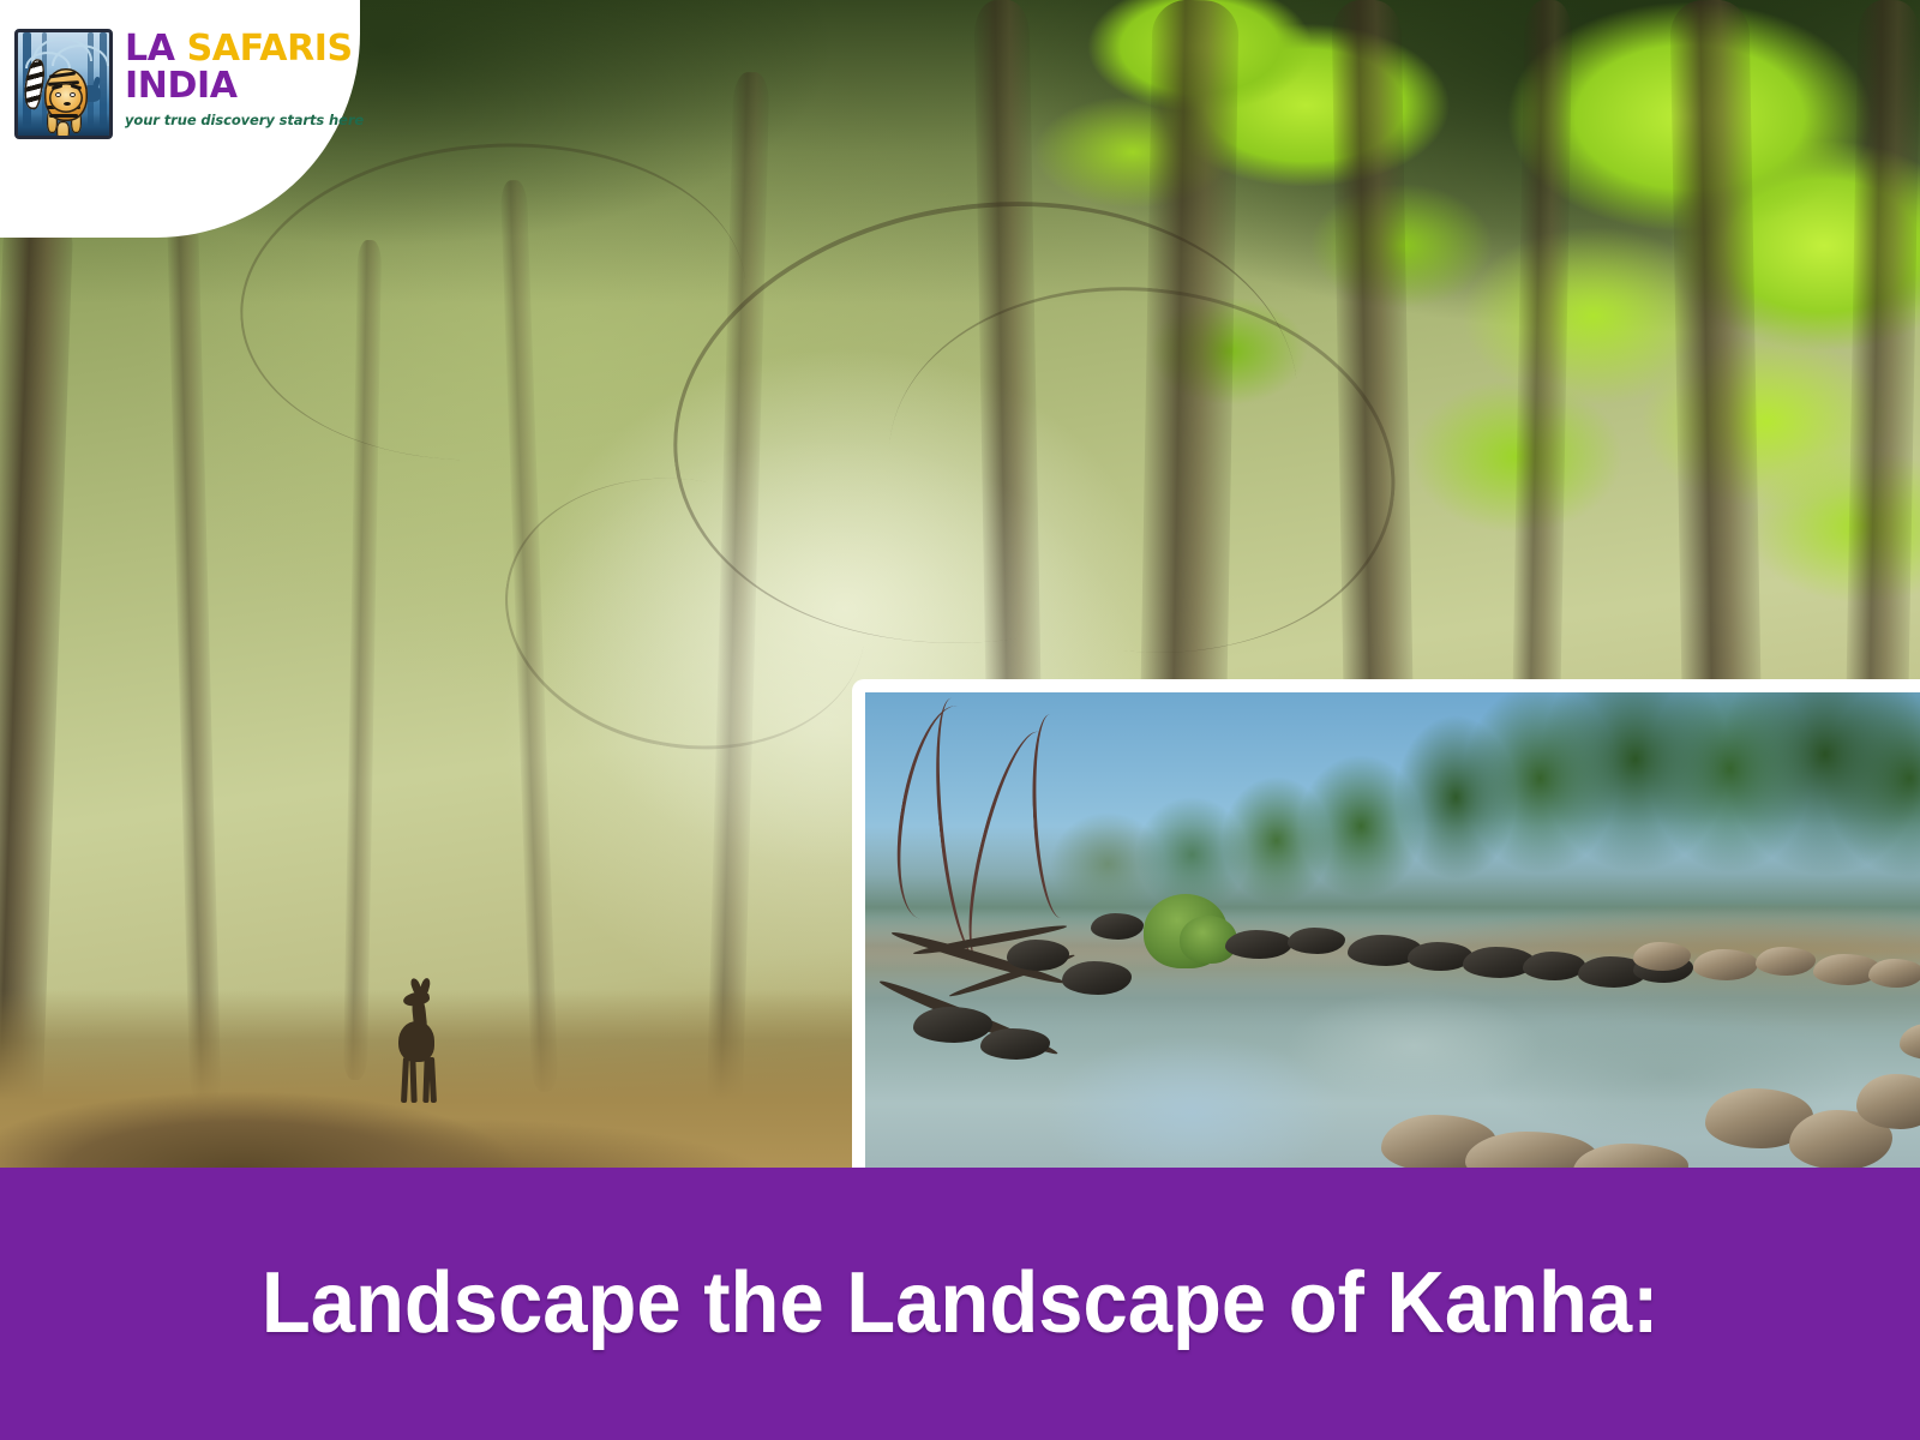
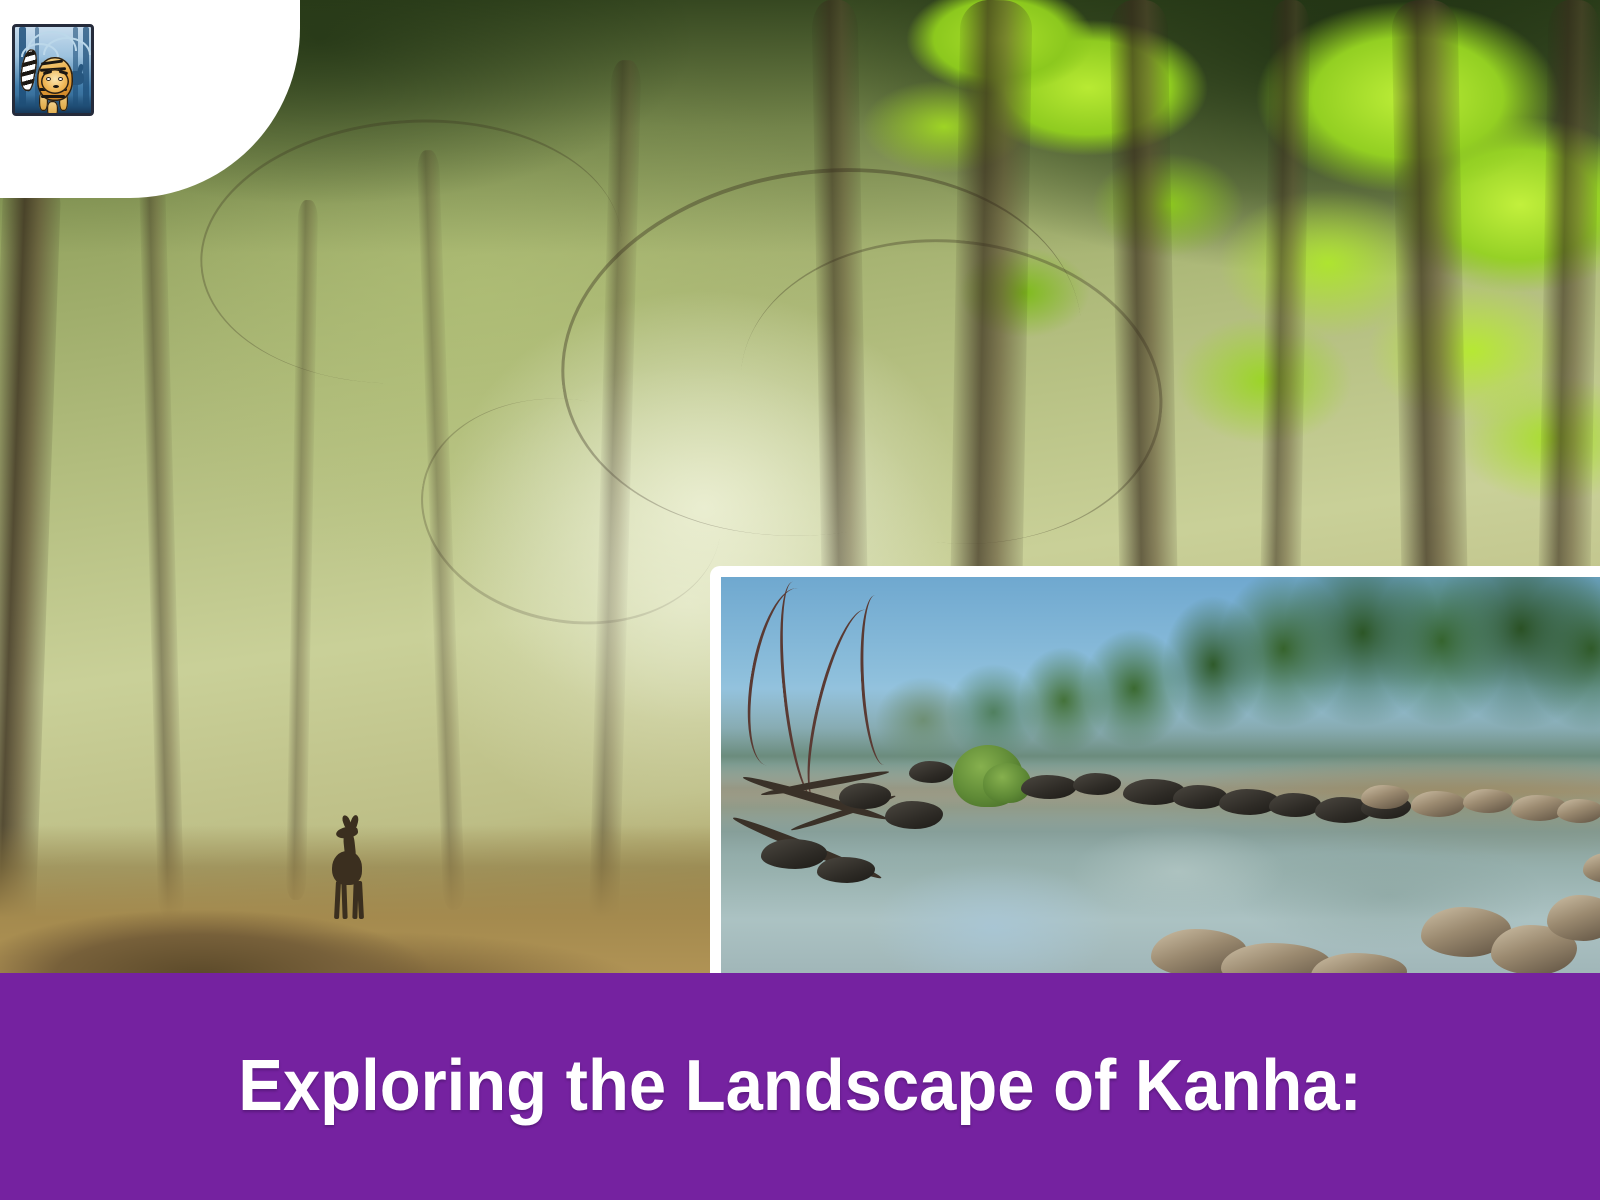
- LA SAFARIS
- INDIA
- your true discovery starts here
- Landscape the Landscape of Kanha:
+ Exploring the Landscape of Kanha:
